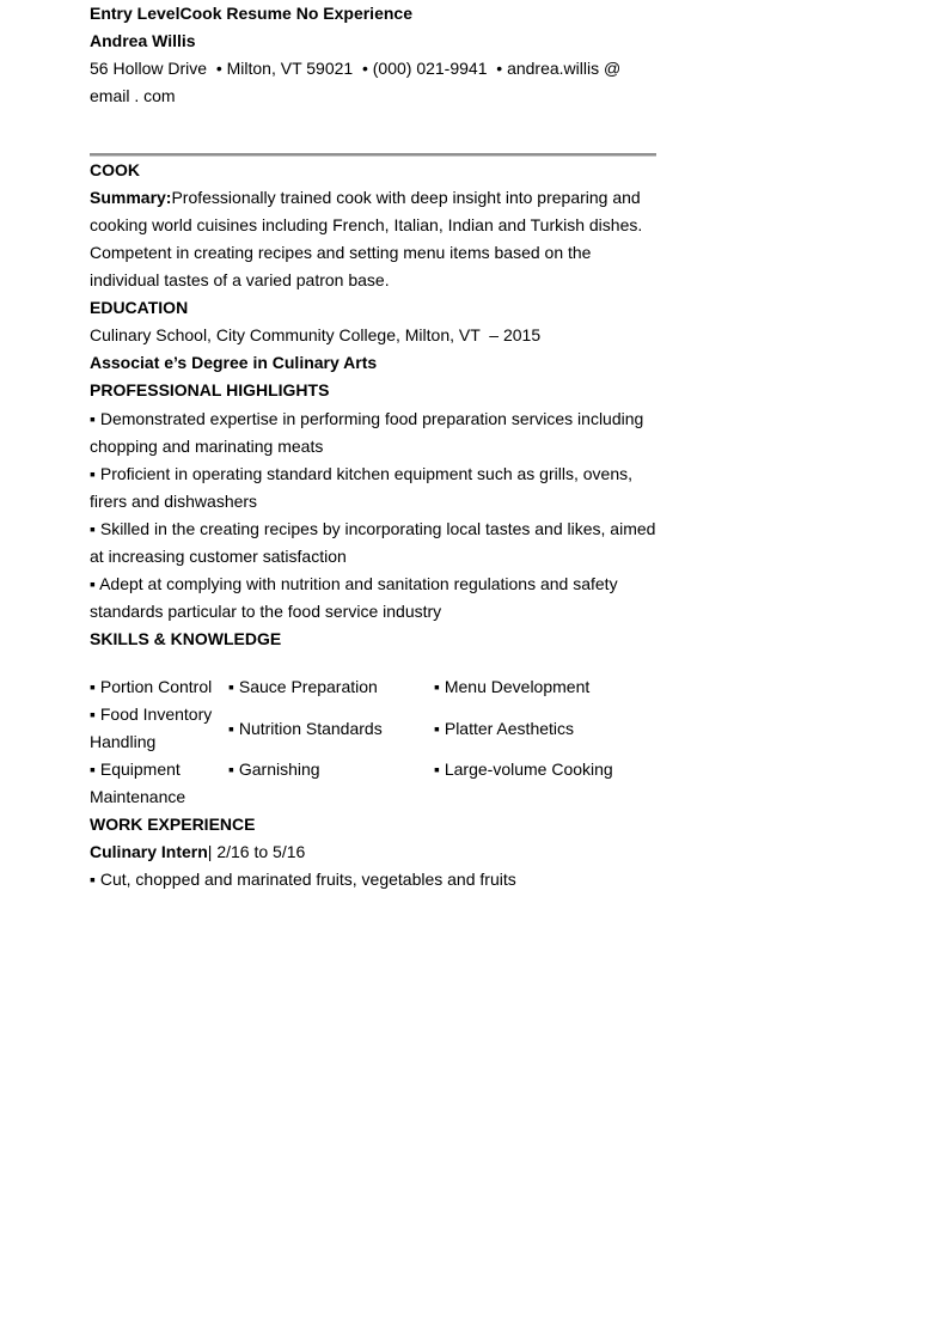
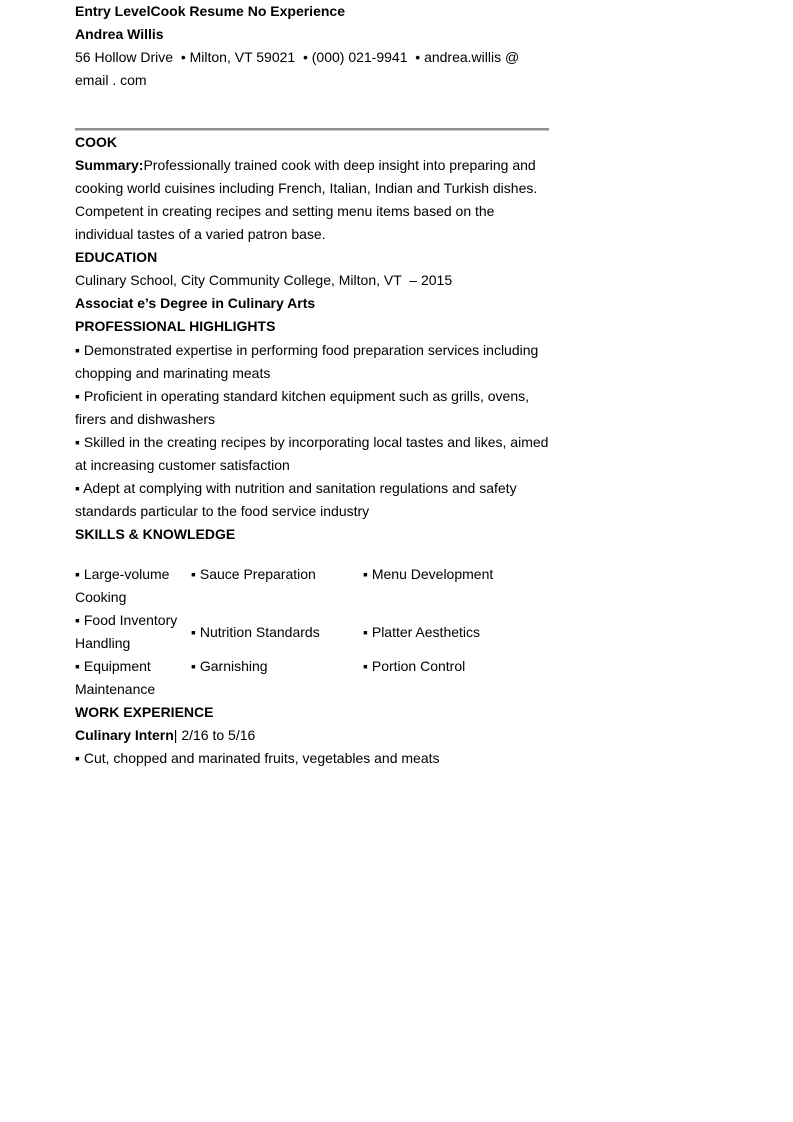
  Entry LevelCook Resume No Experience
  Andrea Willis
  56 Hollow Drive • Milton, VT 59021 • (000) 021-9941 • andrea.willis @ email . com
  COOK
  Summary:Professionally trained cook with deep insight into preparing and cooking world cuisines including French, Italian, Indian and Turkish dishes. Competent in creating recipes and setting menu items based on the individual tastes of a varied patron base.
  EDUCATION
  Culinary School, City Community College, Milton, VT – 2015
  Associat e’s Degree in Culinary Arts
  PROFESSIONAL HIGHLIGHTS
  ▪ Demonstrated expertise in performing food preparation services including chopping and marinating meats
  ▪ Proficient in operating standard kitchen equipment such as grills, ovens, firers and dishwashers
  ▪ Skilled in the creating recipes by incorporating local tastes and likes, aimed at increasing customer satisfaction
  ▪ Adept at complying with nutrition and sanitation regulations and safety standards particular to the food service industry
  SKILLS & KNOWLEDGE
- ▪ Portion Control	▪ Sauce Preparation	▪ Menu Development
+ ▪ Large-volume Cooking	▪ Sauce Preparation	▪ Menu Development
  ▪ Food Inventory Handling	▪ Nutrition Standards	▪ Platter Aesthetics
- ▪ Equipment Maintenance	▪ Garnishing	▪ Large-volume Cooking
+ ▪ Equipment Maintenance	▪ Garnishing	▪ Portion Control
  WORK EXPERIENCE
  Culinary Intern| 2/16 to 5/16
- ▪ Cut, chopped and marinated fruits, vegetables and fruits
+ ▪ Cut, chopped and marinated fruits, vegetables and meats
